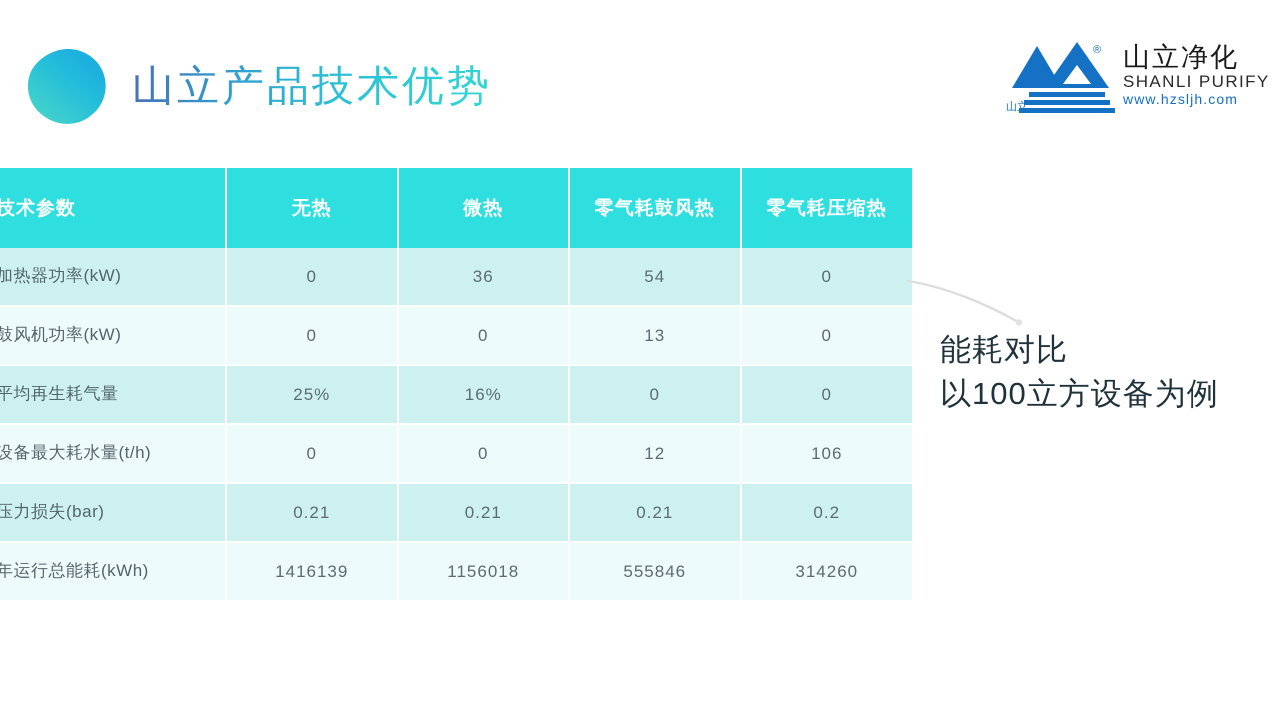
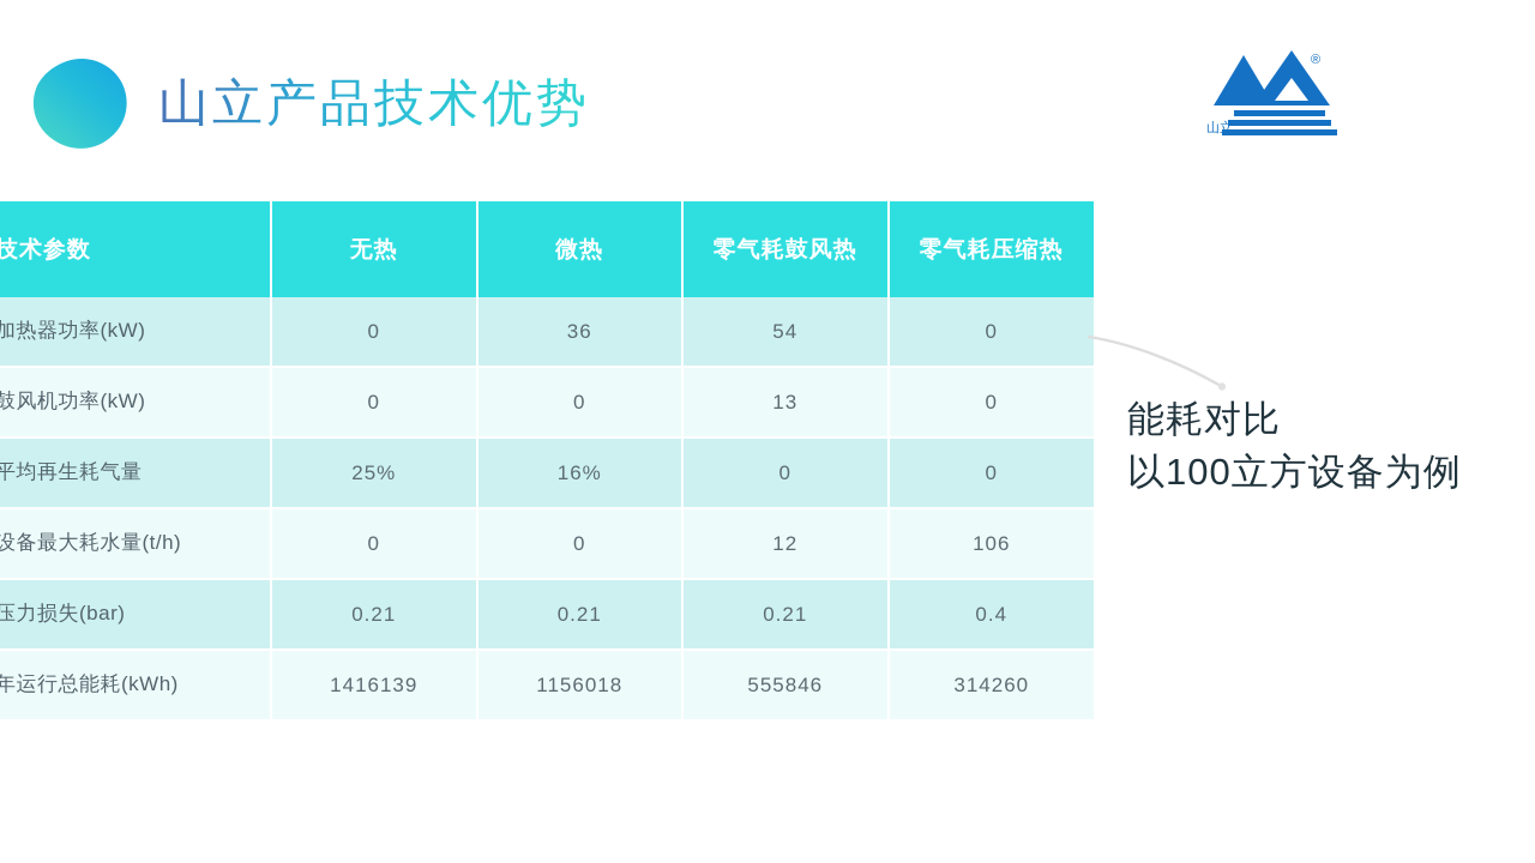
  山立产品技术优势
  ®
  山立
- 山立净化
- SHANLI PURIFY
- www.hzsljh.com
  技术参数	无热	微热	零气耗鼓风热	零气耗压缩热
  加热器功率(kW)	0	36	54	0
  鼓风机功率(kW)	0	0	13	0
  平均再生耗气量	25%	16%	0	0
  设备最大耗水量(t/h)	0	0	12	106
- 压力损失(bar)	0.21	0.21	0.21	0.2
+ 压力损失(bar)	0.21	0.21	0.21	0.4
  年运行总能耗(kWh)	1416139	1156018	555846	314260
  能耗对比
  以100立方设备为例
